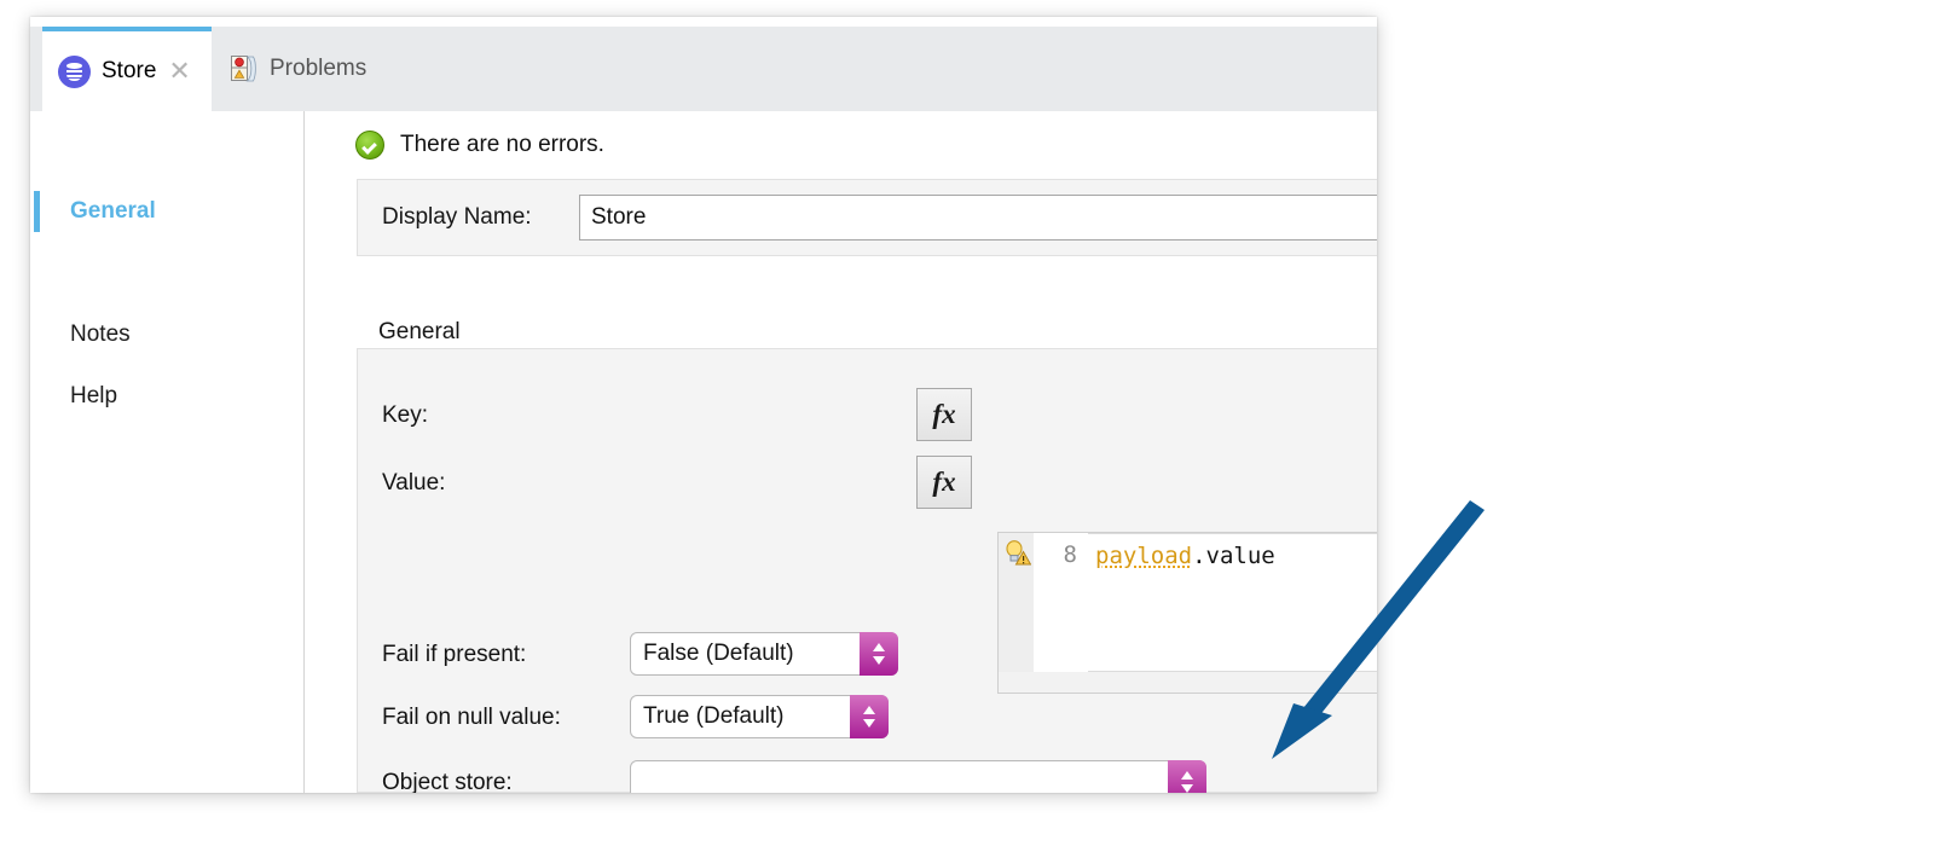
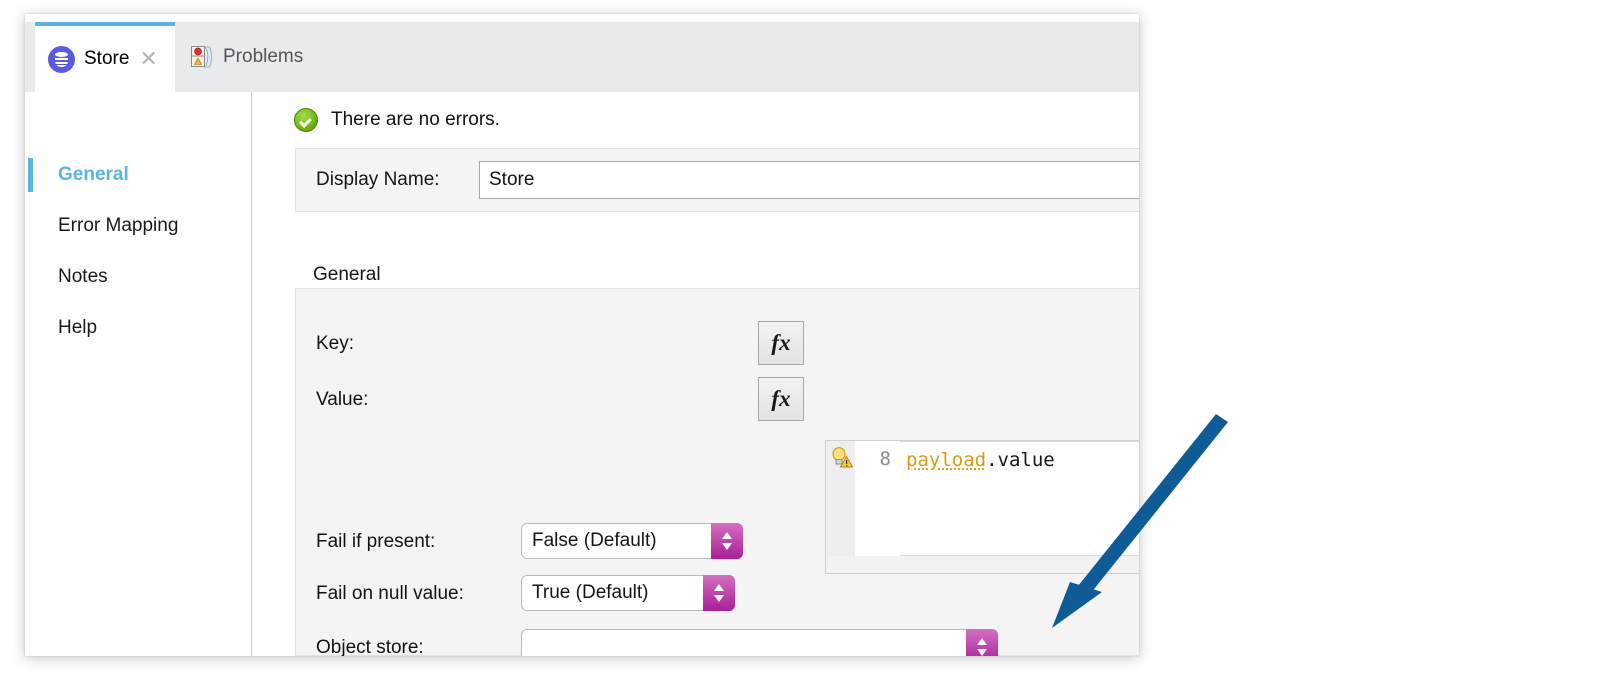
  Store
  ✕
  Problems
  General
+ Error Mapping
  Notes
  Help
  There are no errors.
  Display Name:
  Store
  General
  Key:
  fx
  Value:
  fx
  Fail if present:
  False (Default)
  Fail on null value:
  True (Default)
  Object store:
  8
  payload.value
